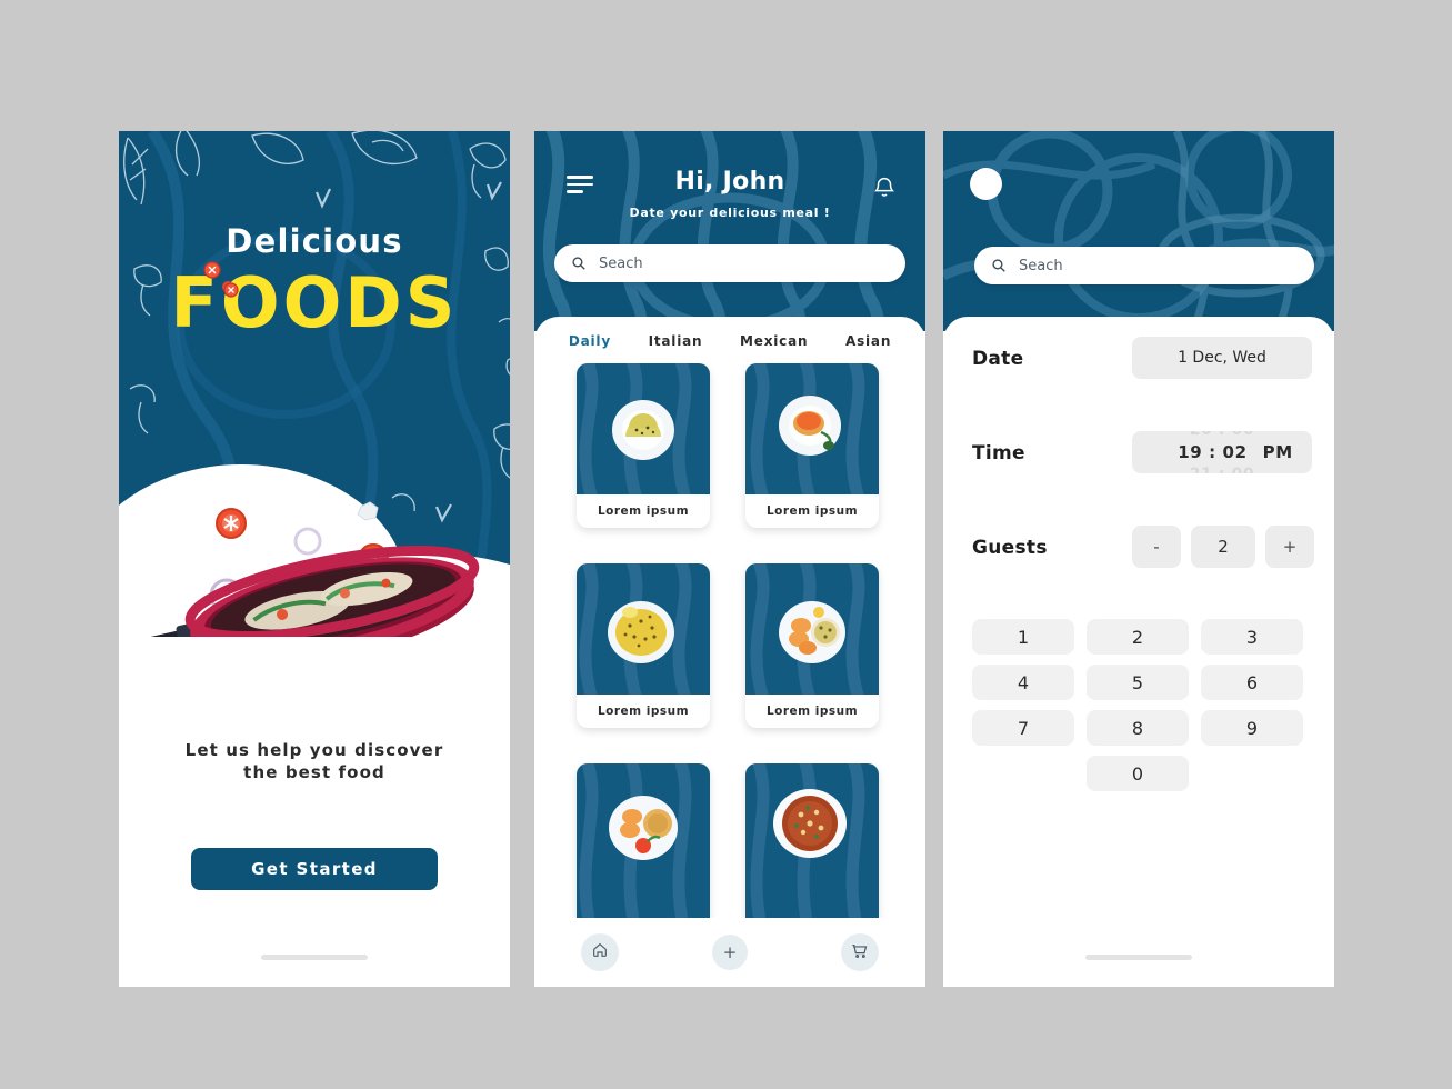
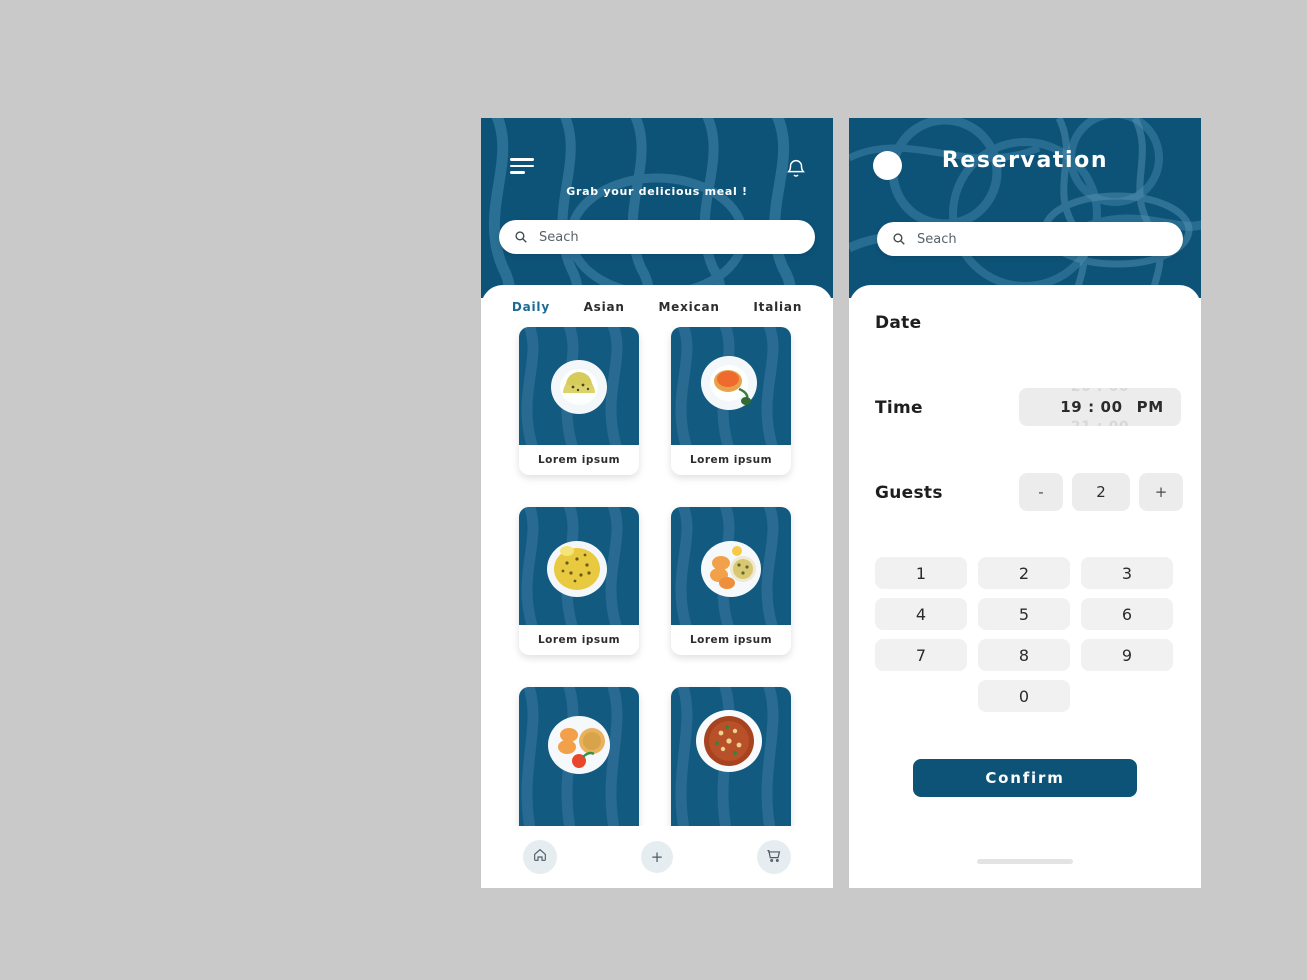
- Delicious
- FOODS
- Let us help you discover
- the best food
- Get Started
- Hi, John
- Date your delicious meal !
+ Grab your delicious meal !
  Seach
  Daily
- Italian
+ Asian
  Mexican
- Asian
+ Italian
  Lorem ipsum
  Lorem ipsum
  Lorem ipsum
  Lorem ipsum
  +
+ Reservation
  Seach
  Date
- 1 Dec, Wed
  Time
- 19 : 02
+ 19 : 00
  PM
  Guests
  -
  2
  +
  1
  2
  3
  4
  5
  6
  7
  8
  9
  0
+ Confirm
